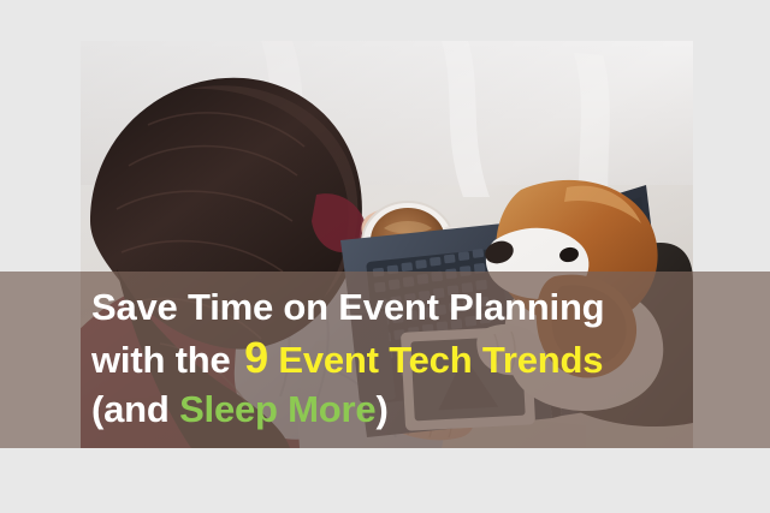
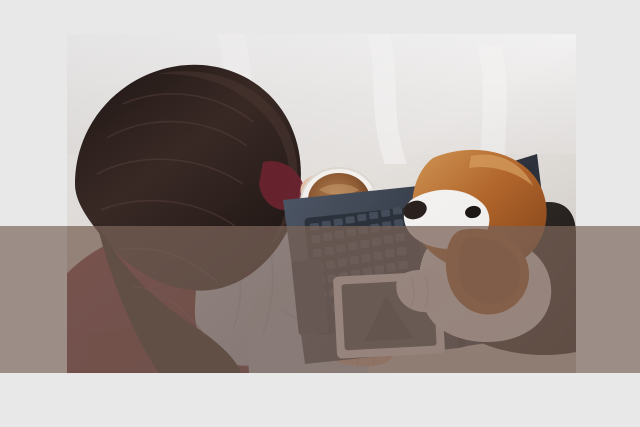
- Save Time on Event Planning
- with the 9 Event Tech Trends
- (and Sleep More)
